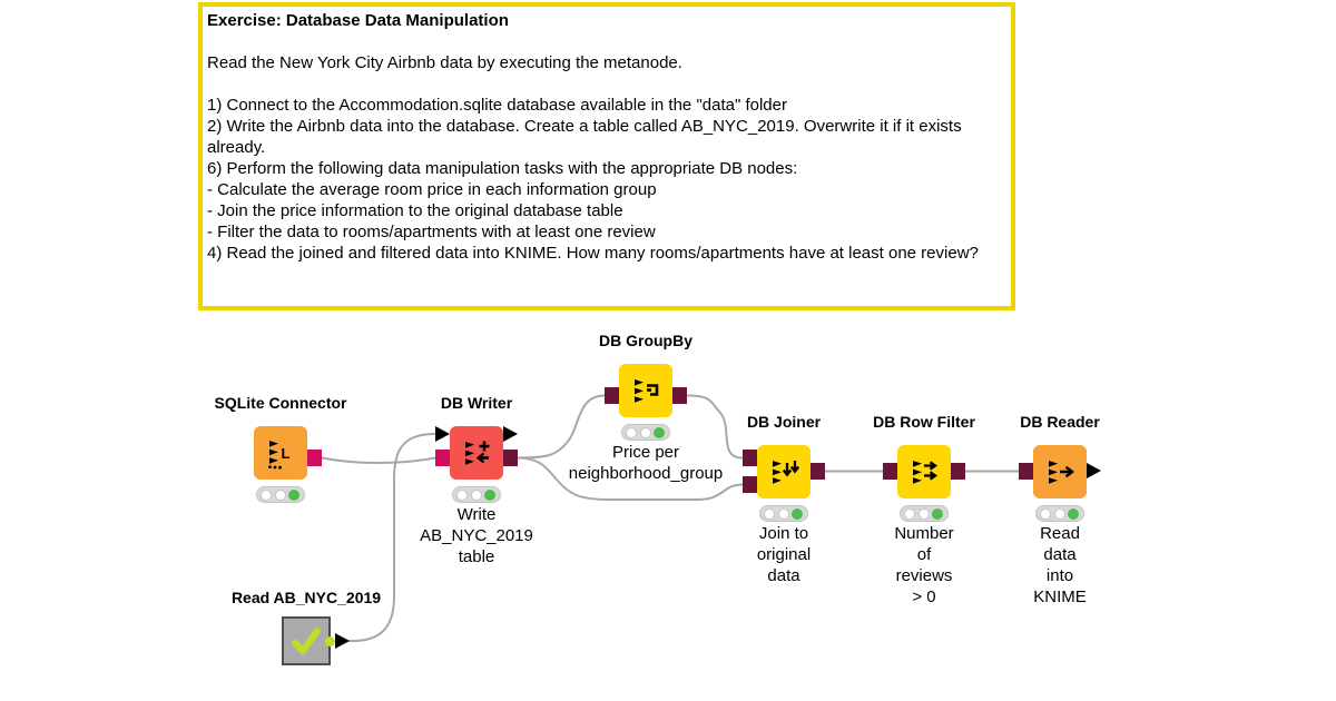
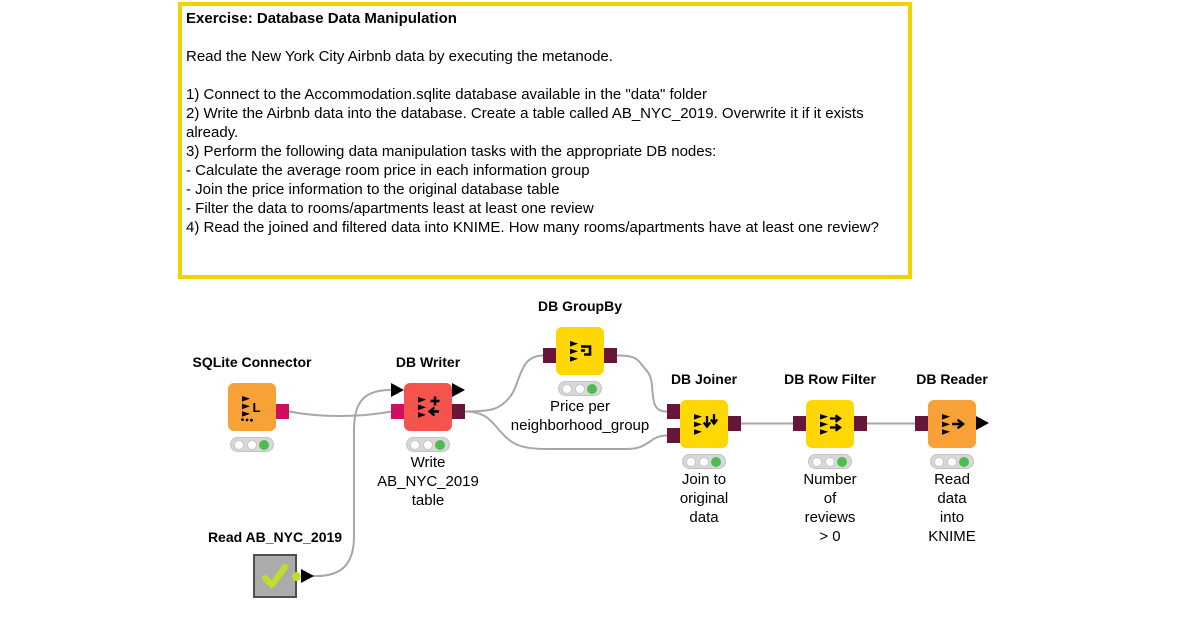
  Exercise: Database Data Manipulation
  Read the New York City Airbnb data by executing the metanode.
  1) Connect to the Accommodation.sqlite database available in the "data" folder
  2) Write the Airbnb data into the database. Create a table called AB_NYC_2019. Overwrite it if it exists
  already.
- 6) Perform the following data manipulation tasks with the appropriate DB nodes:
+ 3) Perform the following data manipulation tasks with the appropriate DB nodes:
  - Calculate the average room price in each information group
  - Join the price information to the original database table
- - Filter the data to rooms/apartments with at least one review
+ - Filter the data to rooms/apartments least at least one review
  4) Read the joined and filtered data into KNIME. How many rooms/apartments have at least one review?
  SQLite Connector
  L
  DB Writer
  Write
  AB_NYC_2019 table
  DB GroupBy
  Price per
  neighborhood_group
  DB Joiner
  Join to original
  data
  DB Row Filter
  Number of reviews
  > 0
  DB Reader
  Read data
  into KNIME
  Read AB_NYC_2019
